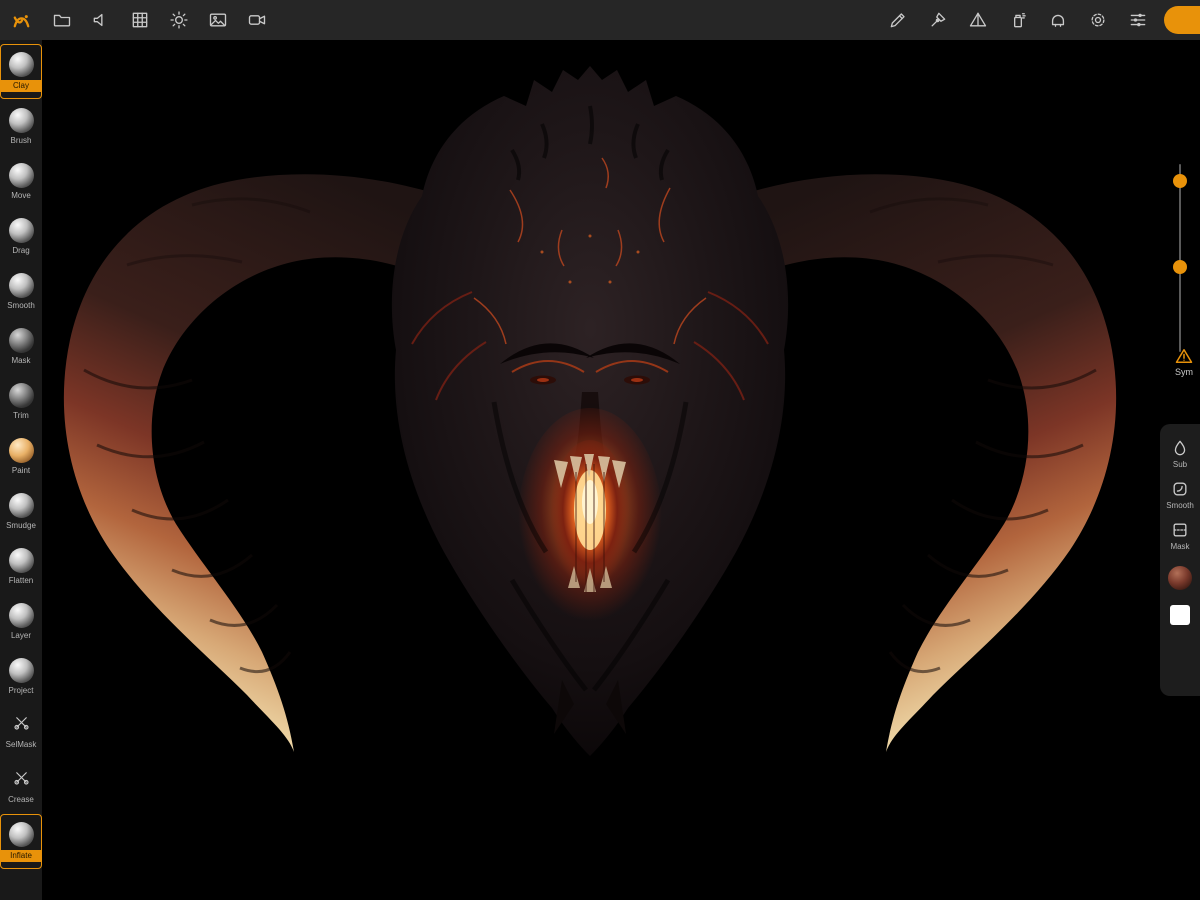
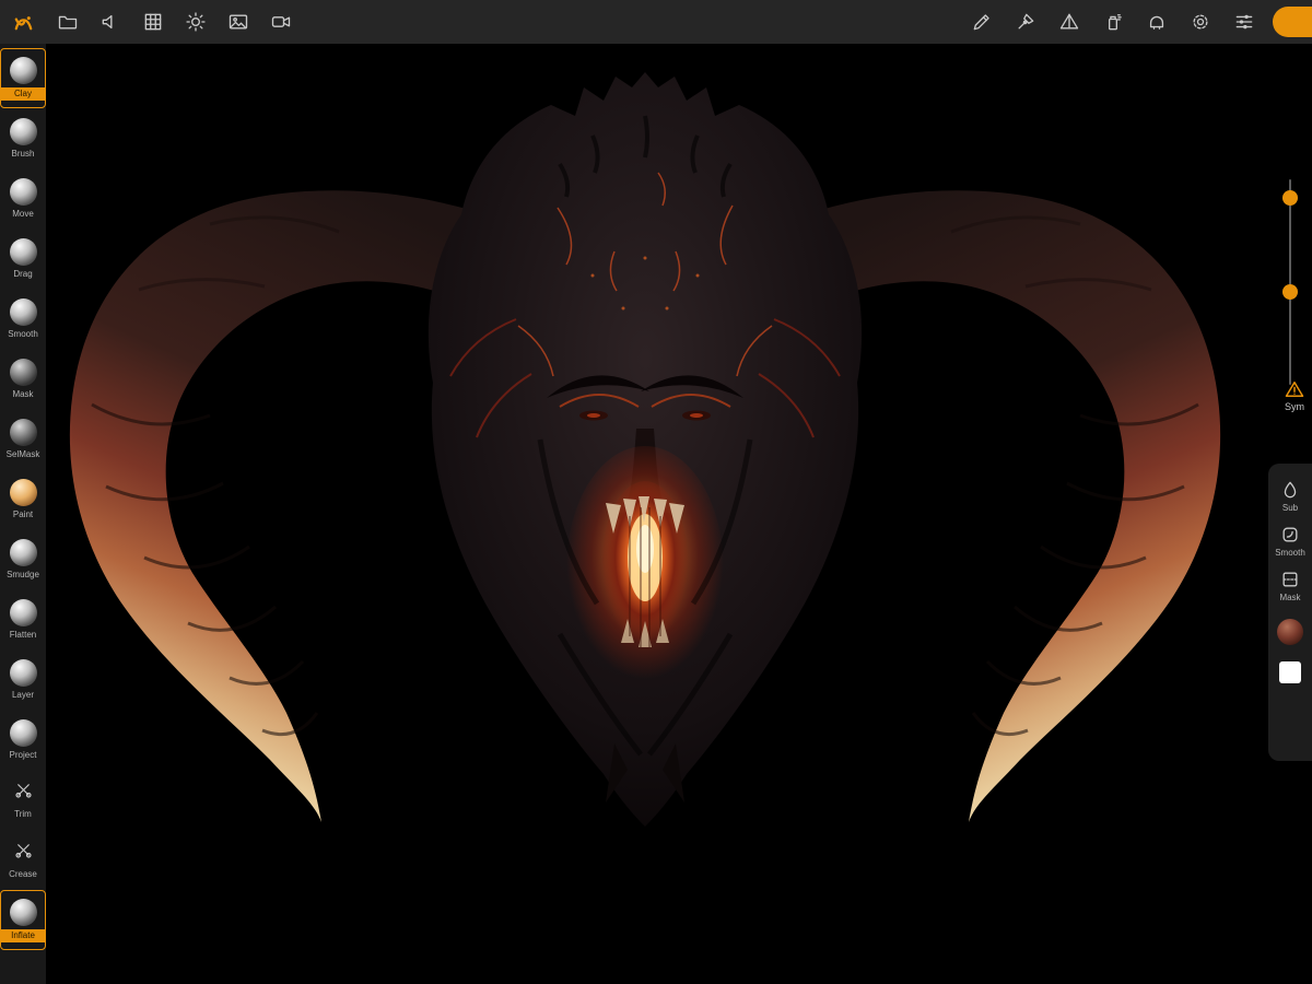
  Clay
  Brush
  Move
  Drag
  Smooth
  Mask
- Trim
+ SelMask
  Paint
  Smudge
  Flatten
  Layer
  Project
- SelMask
+ Trim
  Crease
  Inflate
  Sym
  Sub
  Smooth
  Mask
